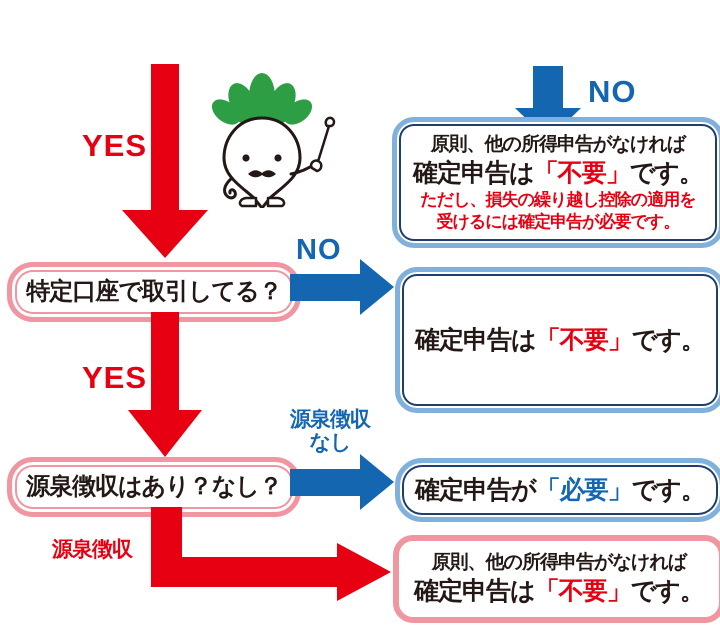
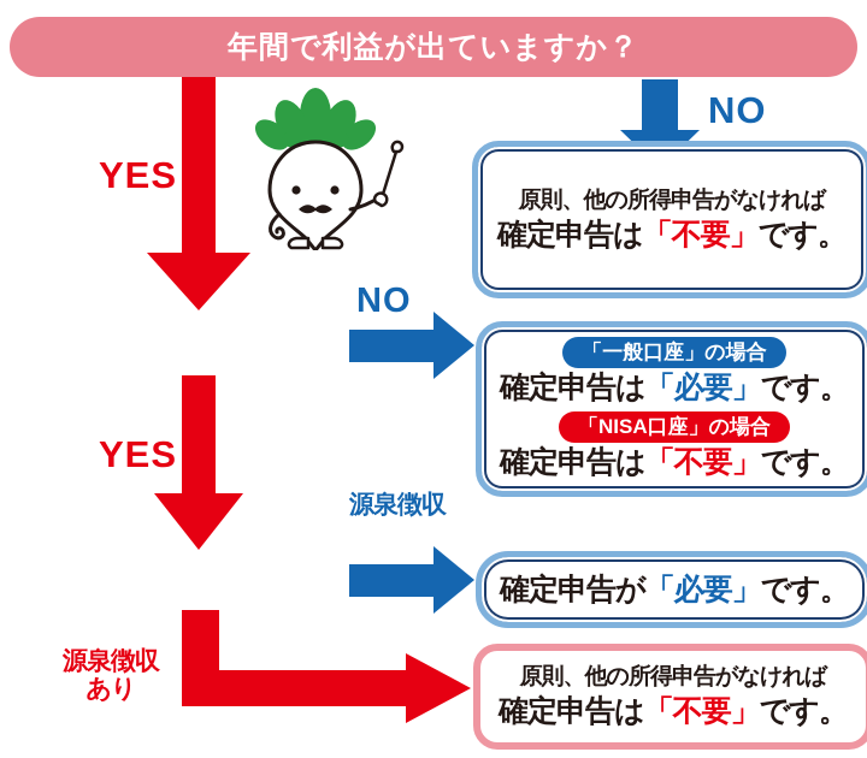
+ 年間で利益が出ていますか？
  YES
  NO
  原則、他の所得申告がなければ
  確定申告は「不要」です。
- ただし、損失の繰り越し控除の適用を
- 受けるには確定申告が必要です。
- 特定口座で取引してる？
  NO
+ 「一般口座」の場合
+ 確定申告は「必要」です。
+ 「NISA口座」の場合
  確定申告は「不要」です。
  YES
- 源泉徴収はあり？なし？
  源泉徴収
- なし
  確定申告が「必要」です。
  源泉徴収
+ あり
  原則、他の所得申告がなければ
  確定申告は「不要」です。
